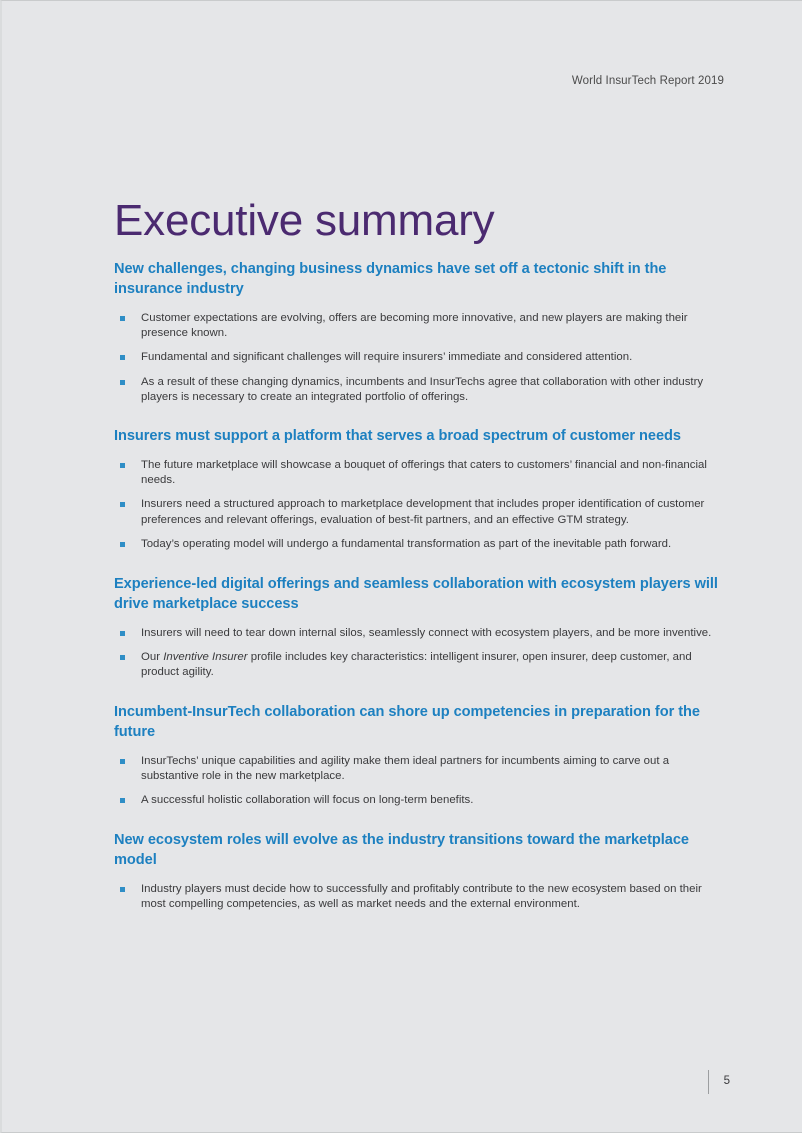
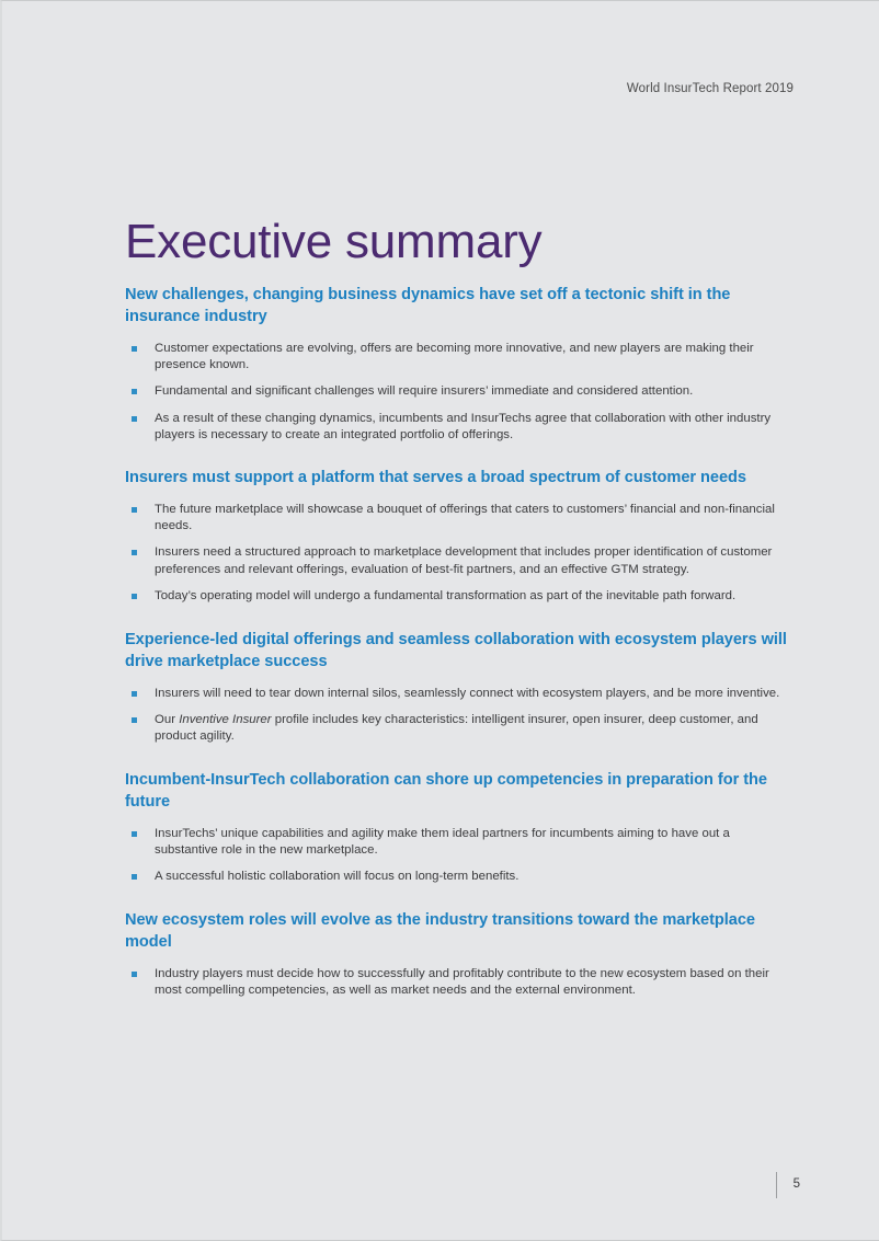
  World InsurTech Report 2019
  Executive summary
  New challenges, changing business dynamics have set off a tectonic shift in the insurance industry
  Customer expectations are evolving, offers are becoming more innovative, and new players are making their presence known.
  Fundamental and significant challenges will require insurers’ immediate and considered attention.
  As a result of these changing dynamics, incumbents and InsurTechs agree that collaboration with other industry players is necessary to create an integrated portfolio of offerings.
  Insurers must support a platform that serves a broad spectrum of customer needs
  The future marketplace will showcase a bouquet of offerings that caters to customers’ financial and non-financial needs.
  Insurers need a structured approach to marketplace development that includes proper identification of customer preferences and relevant offerings, evaluation of best-fit partners, and an effective GTM strategy.
  Today’s operating model will undergo a fundamental transformation as part of the inevitable path forward.
  Experience-led digital offerings and seamless collaboration with ecosystem players will drive marketplace success
  Insurers will need to tear down internal silos, seamlessly connect with ecosystem players, and be more inventive.
  Our Inventive Insurer profile includes key characteristics: intelligent insurer, open insurer, deep customer, and product agility.
  Incumbent-InsurTech collaboration can shore up competencies in preparation for the future
- InsurTechs’ unique capabilities and agility make them ideal partners for incumbents aiming to carve out a substantive role in the new marketplace.
+ InsurTechs’ unique capabilities and agility make them ideal partners for incumbents aiming to have out a substantive role in the new marketplace.
  A successful holistic collaboration will focus on long-term benefits.
  New ecosystem roles will evolve as the industry transitions toward the marketplace model
  Industry players must decide how to successfully and profitably contribute to the new ecosystem based on their most compelling competencies, as well as market needs and the external environment.
  5
